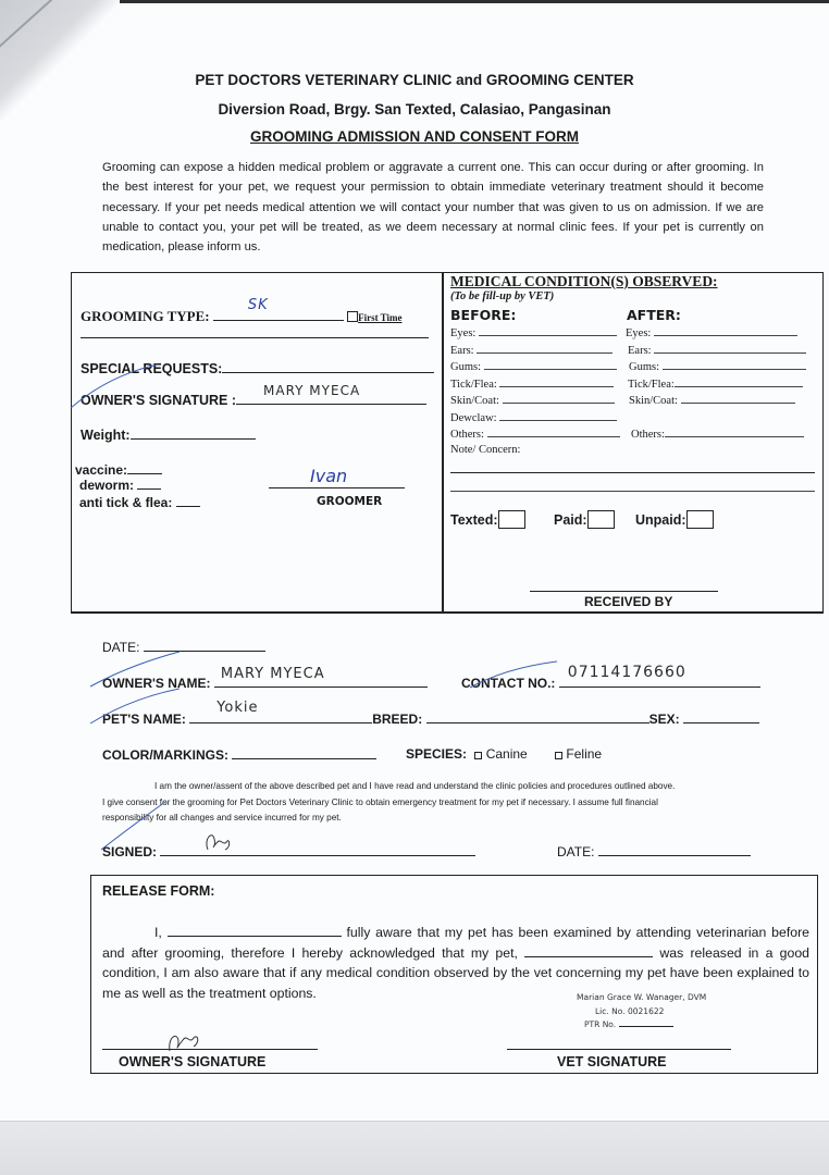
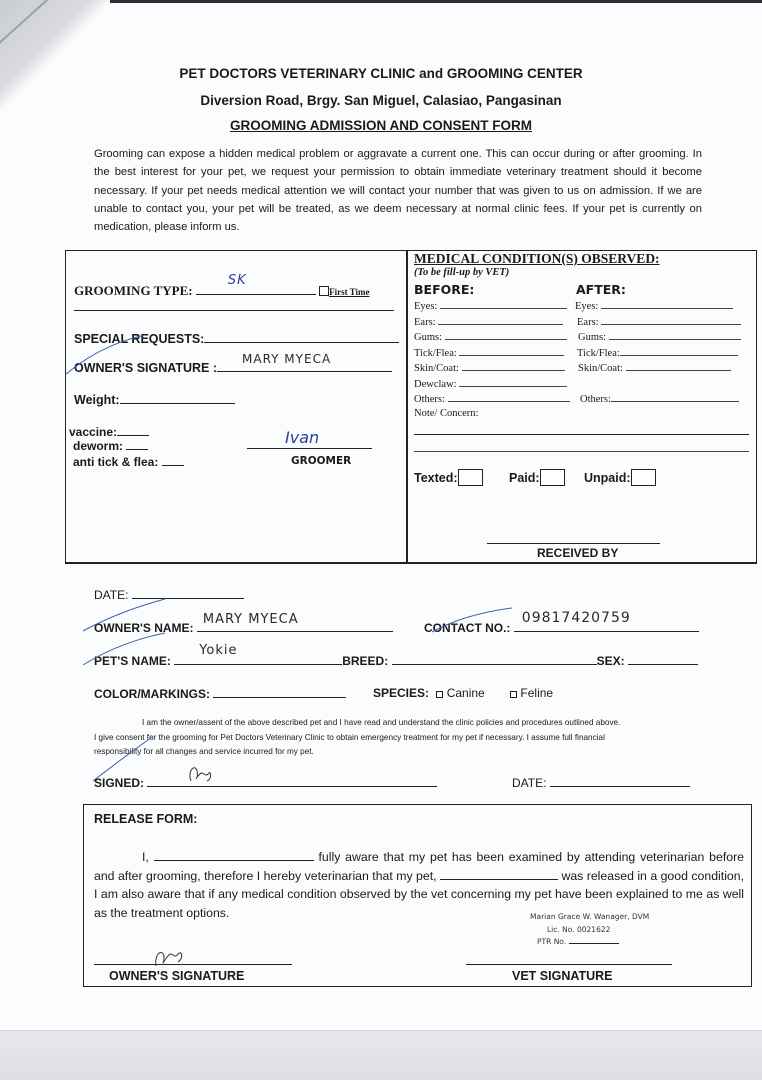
  PET DOCTORS VETERINARY CLINIC and GROOMING CENTER
- Diversion Road, Brgy. San Texted, Calasiao, Pangasinan
+ Diversion Road, Brgy. San Miguel, Calasiao, Pangasinan
  GROOMING ADMISSION AND CONSENT FORM
  Grooming can expose a hidden medical problem or aggravate a current one. This can occur during or after grooming. In the best interest for your pet, we request your permission to obtain immediate veterinary treatment should it become necessary. If your pet needs medical attention we will contact your number that was given to us on admission. If we are unable to contact you, your pet will be treated, as we deem necessary at normal clinic fees. If your pet is currently on medication, please inform us.
  GROOMING TYPE:
  SK
  First Time
  SPECIAL REQUESTS:
  OWNER'S SIGNATURE :
  MARY MYECA
  Weight:
  vaccine:
  deworm:
  anti tick & flea:
  Ivan
  GROOMER
  MEDICAL CONDITION(S) OBSERVED:
  (To be fill-up by VET)
  BEFORE:
  AFTER:
  Eyes:
  Eyes:
  Ears:
  Ears:
  Gums:
  Gums:
  Tick/Flea:
  Tick/Flea:
  Skin/Coat:
  Skin/Coat:
  Dewclaw:
  Others:
  Others:
  Note/ Concern:
  Texted:
  Paid:
  Unpaid:
  RECEIVED BY
  DATE:
  OWNER'S NAME:
  MARY MYECA
  CONTACT NO.:
- 07114176660
+ 09817420759
  PET'S NAME:
  Yokie
  BREED: SEX:
  COLOR/MARKINGS:
  SPECIES: Canine Feline
  I am the owner/assent of the above described pet and I have read and understand the clinic policies and procedures outlined above.
  I give consent fr the grooming for Pet Doctors Veterinary Clinic to obtain emergency treatment for my pet if necessary. I assume full financial
  responsibiity for all changes and service incurred for my pet.
  SIGNED:
  DATE:
  RELEASE FORM:
- I, fully aware that my pet has been examined by attending veterinarian before and after grooming, therefore I hereby acknowledged that my pet, was released in a good condition, I am also aware that if any medical condition observed by the vet concerning my pet have been explained to me as well as the treatment options.
+ I, fully aware that my pet has been examined by attending veterinarian before and after grooming, therefore I hereby veterinarian that my pet, was released in a good condition, I am also aware that if any medical condition observed by the vet concerning my pet have been explained to me as well as the treatment options.
  Marian Grace W. Wanager, DVM
  Lic. No. 0021622
  PTR No.
  OWNER'S SIGNATURE
  VET SIGNATURE
